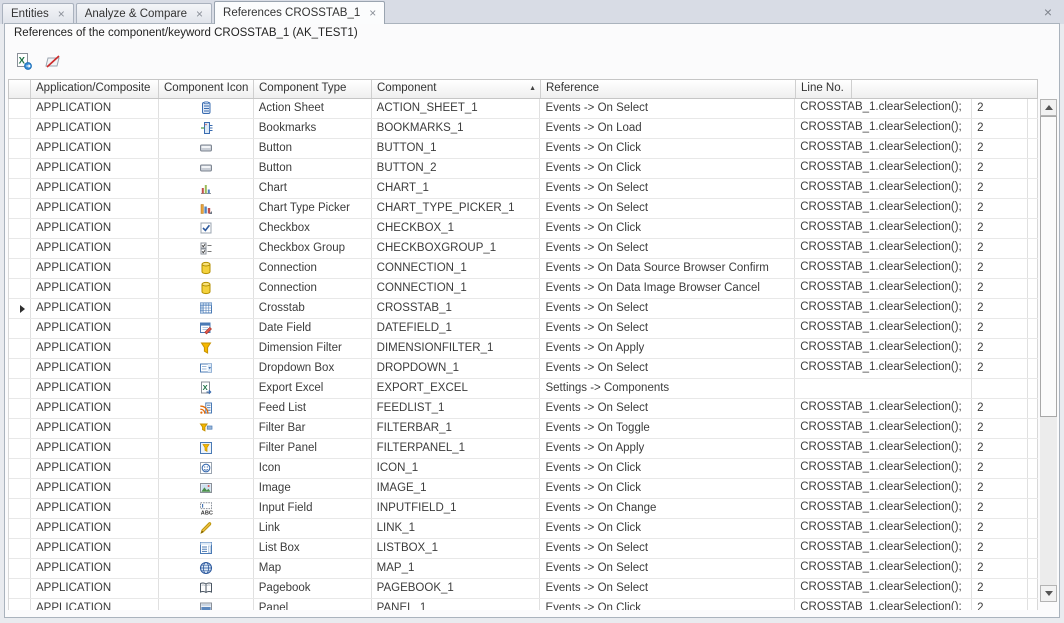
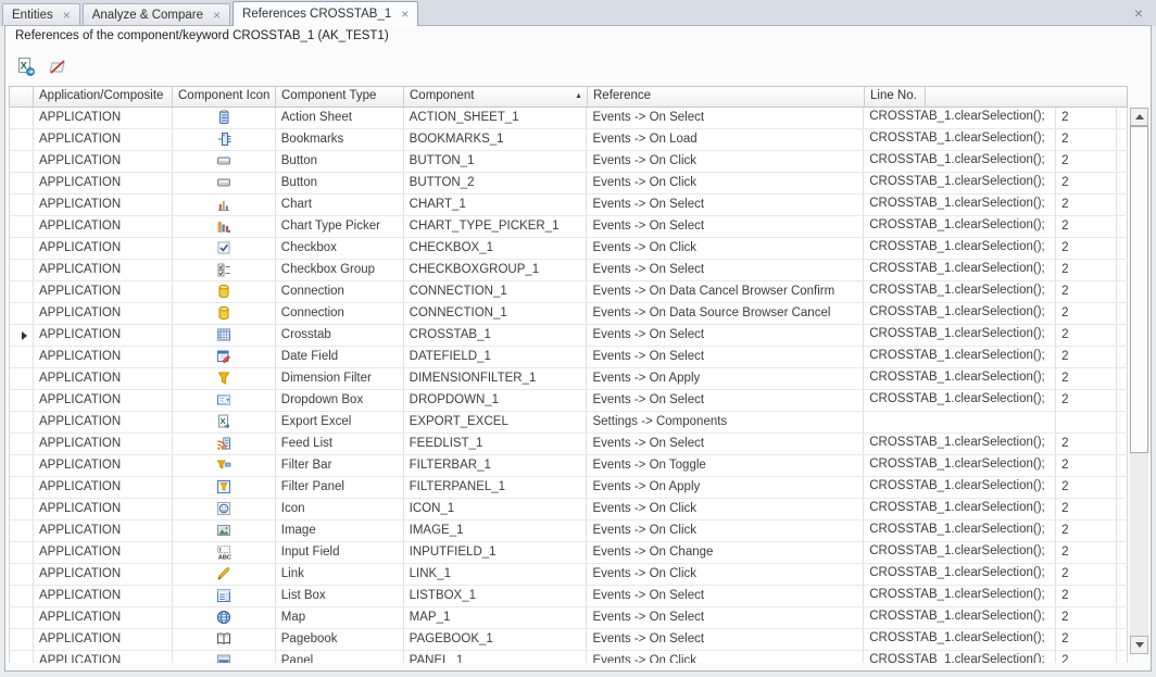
  Entities
  ×
  Analyze & Compare
  ×
  References CROSSTAB_1
  ×
  ×
  References of the component/keyword CROSSTAB_1 (AK_TEST1)
  X
  Application/Composite
  Component Icon
  Component Type
  Component
  Reference
  Line No.
  APPLICATION
  Action Sheet
  ACTION_SHEET_1
  Events -> On Select
  CROSSTAB_1.clearSelection();
  2
  APPLICATION
  Bookmarks
  BOOKMARKS_1
  Events -> On Load
  CROSSTAB_1.clearSelection();
  2
  APPLICATION
  Button
  BUTTON_1
  Events -> On Click
  CROSSTAB_1.clearSelection();
  2
  APPLICATION
  Button
  BUTTON_2
  Events -> On Click
  CROSSTAB_1.clearSelection();
  2
  APPLICATION
  Chart
  CHART_1
  Events -> On Select
  CROSSTAB_1.clearSelection();
  2
  APPLICATION
  Chart Type Picker
  CHART_TYPE_PICKER_1
  Events -> On Select
  CROSSTAB_1.clearSelection();
  2
  APPLICATION
  Checkbox
  CHECKBOX_1
  Events -> On Click
  CROSSTAB_1.clearSelection();
  2
  APPLICATION
  Checkbox Group
  CHECKBOXGROUP_1
  Events -> On Select
  CROSSTAB_1.clearSelection();
  2
  APPLICATION
  Connection
  CONNECTION_1
- Events -> On Data Source Browser Confirm
+ Events -> On Data Cancel Browser Confirm
  CROSSTAB_1.clearSelection();
  2
  APPLICATION
  Connection
  CONNECTION_1
- Events -> On Data Image Browser Cancel
+ Events -> On Data Source Browser Cancel
  CROSSTAB_1.clearSelection();
  2
  APPLICATION
  Crosstab
  CROSSTAB_1
  Events -> On Select
  CROSSTAB_1.clearSelection();
  2
  APPLICATION
  Date Field
  DATEFIELD_1
  Events -> On Select
  CROSSTAB_1.clearSelection();
  2
  APPLICATION
  Dimension Filter
  DIMENSIONFILTER_1
  Events -> On Apply
  CROSSTAB_1.clearSelection();
  2
  APPLICATION
  Dropdown Box
  DROPDOWN_1
  Events -> On Select
  CROSSTAB_1.clearSelection();
  2
  APPLICATION
  X
  Export Excel
  EXPORT_EXCEL
  Settings -> Components
  APPLICATION
  Feed List
  FEEDLIST_1
  Events -> On Select
  CROSSTAB_1.clearSelection();
  2
  APPLICATION
  Filter Bar
  FILTERBAR_1
  Events -> On Toggle
  CROSSTAB_1.clearSelection();
  2
  APPLICATION
  Filter Panel
  FILTERPANEL_1
  Events -> On Apply
  CROSSTAB_1.clearSelection();
  2
  APPLICATION
  Icon
  ICON_1
  Events -> On Click
  CROSSTAB_1.clearSelection();
  2
  APPLICATION
  Image
  IMAGE_1
  Events -> On Click
  CROSSTAB_1.clearSelection();
  2
  APPLICATION
  Input Field
  INPUTFIELD_1
  Events -> On Change
  CROSSTAB_1.clearSelection();
  2
  APPLICATION
  Link
  LINK_1
  Events -> On Click
  CROSSTAB_1.clearSelection();
  2
  APPLICATION
  List Box
  LISTBOX_1
  Events -> On Select
  CROSSTAB_1.clearSelection();
  2
  APPLICATION
  Map
  MAP_1
  Events -> On Select
  CROSSTAB_1.clearSelection();
  2
  APPLICATION
  Pagebook
  PAGEBOOK_1
  Events -> On Select
  CROSSTAB_1.clearSelection();
  2
  APPLICATION
  Panel
  PANEL_1
  Events -> On Click
  CROSSTAB_1.clearSelection();
  2
